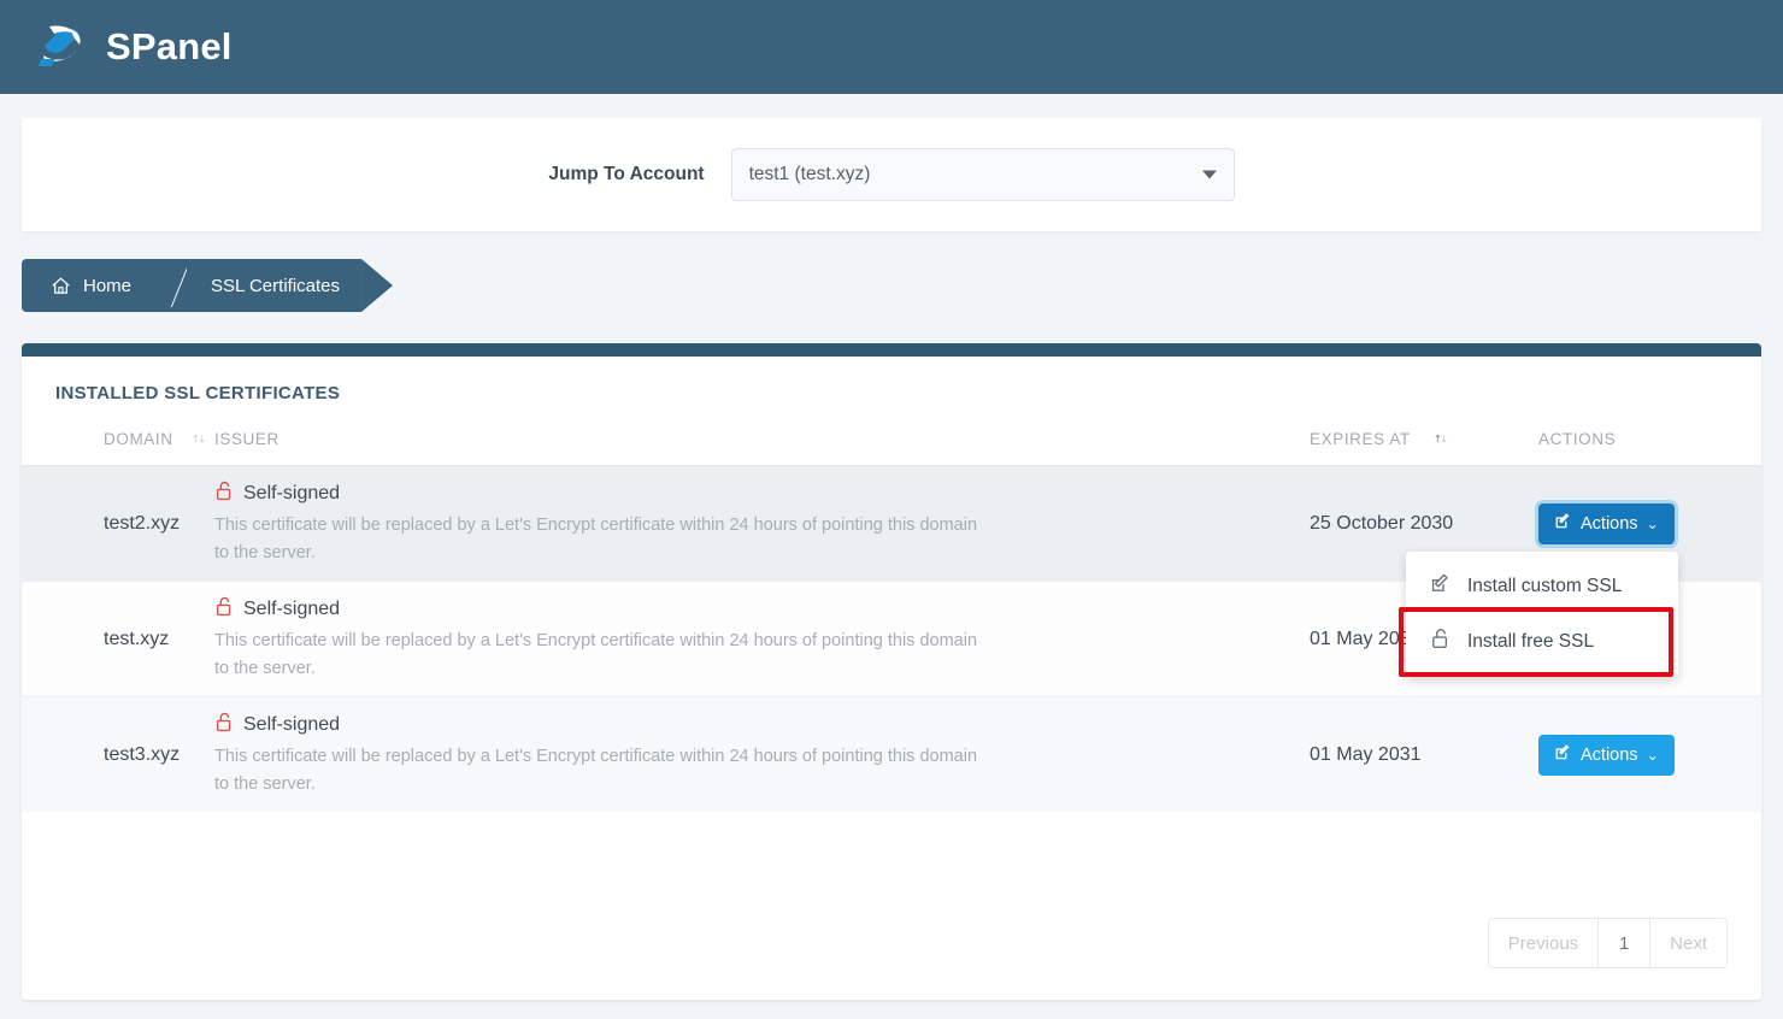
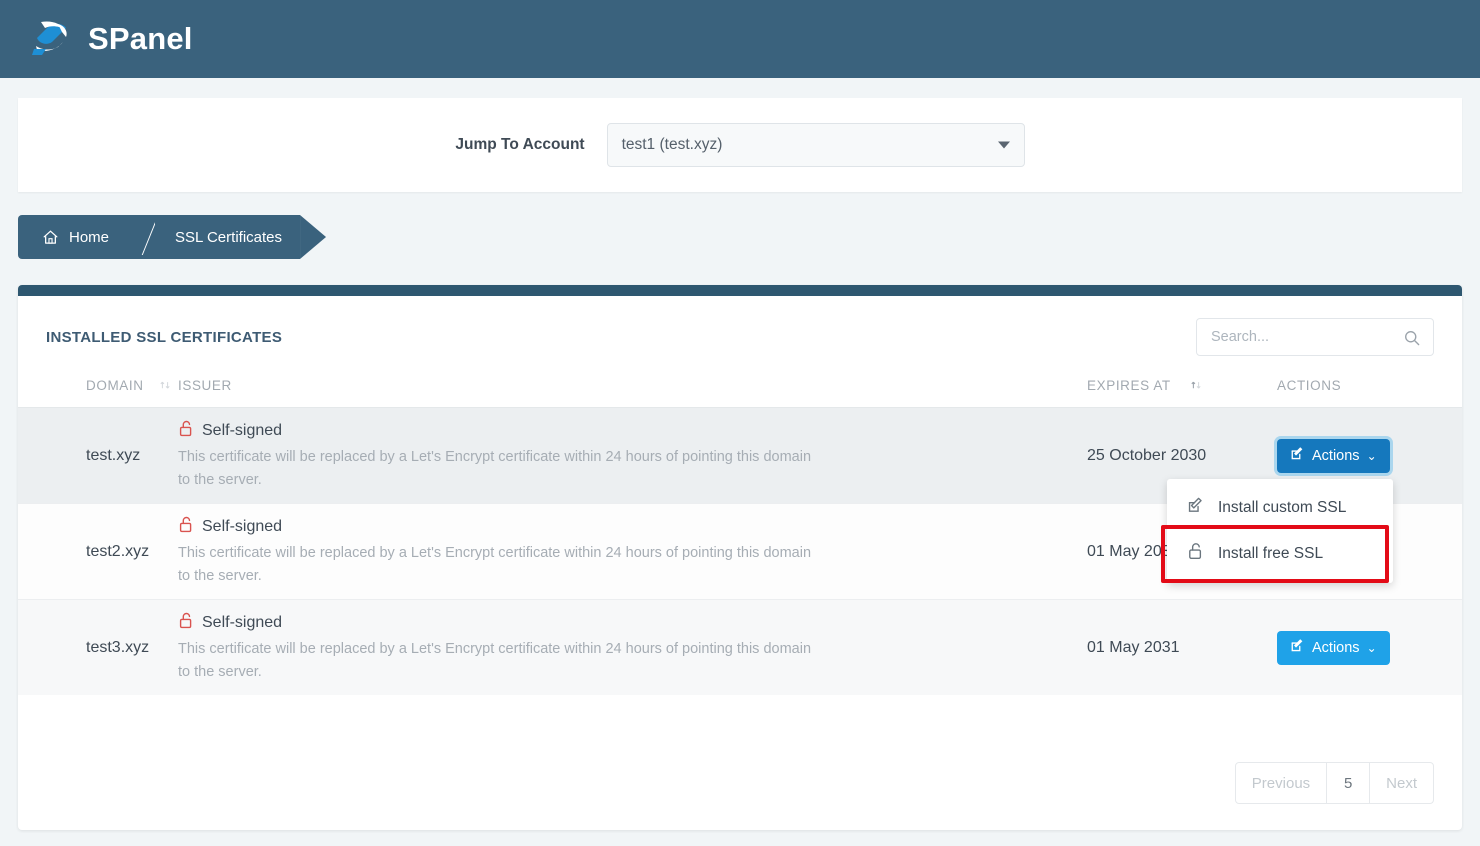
  SPanel
  Jump To Account
  test1 (test.xyz)
  Home
  SSL Certificates
  INSTALLED SSL CERTIFICATES
+ Search...
  DOMAIN
  ISSUER
  EXPIRES AT
  ACTIONS
- test2.xyz
+ test.xyz
  Self-signed
  This certificate will be replaced by a Let's Encrypt certificate within 24 hours of pointing this domain to the server.
  25 October 2030
  Actions
  ⌄
  Install custom SSL
  Install free SSL
- test.xyz
+ test2.xyz
  Self-signed
  This certificate will be replaced by a Let's Encrypt certificate within 24 hours of pointing this domain to the server.
  01 May 20
  test3.xyz
  Self-signed
  This certificate will be replaced by a Let's Encrypt certificate within 24 hours of pointing this domain to the server.
  01 May 2031
  Actions
  ⌄
  Previous
- 1
+ 5
  Next
